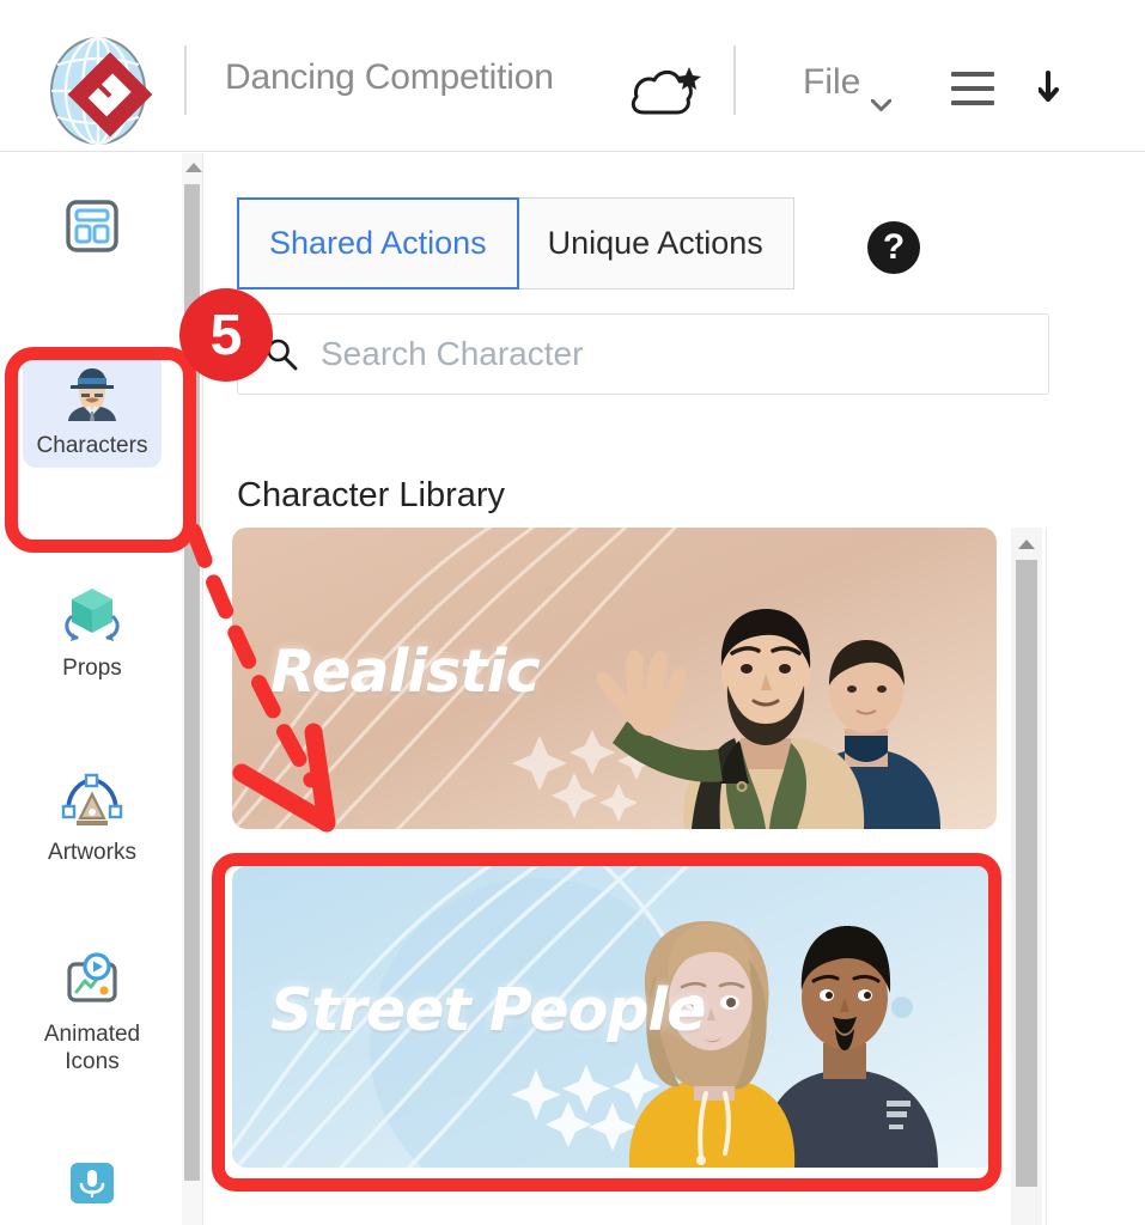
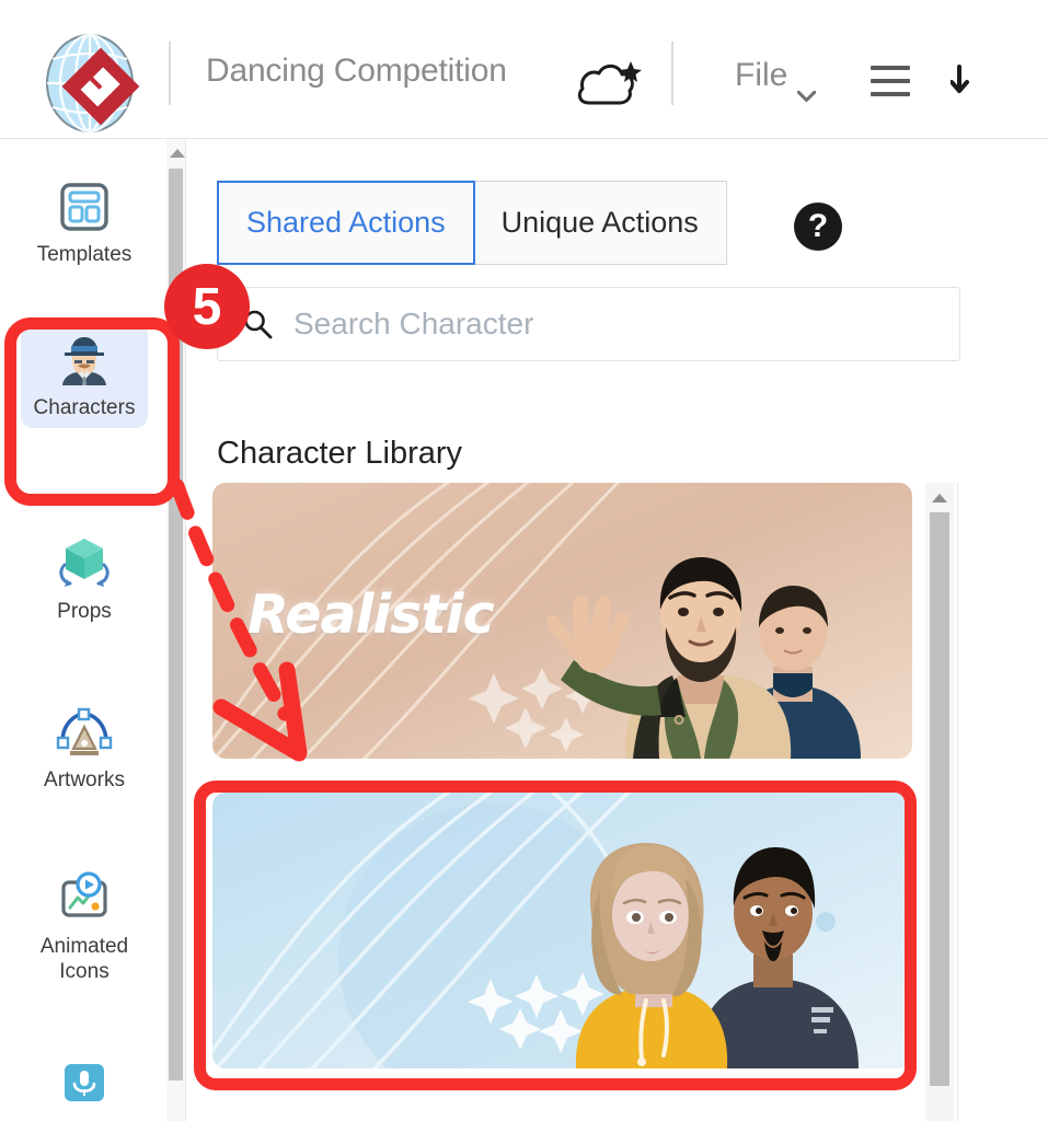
  Dancing Competition
  File
+ Templates
  Characters
  Props
  Artworks
  Animated
  Icons
  Shared Actions
  Unique Actions
  ?
  Search Character
  Character Library
  Realistic
- Street People
  5
